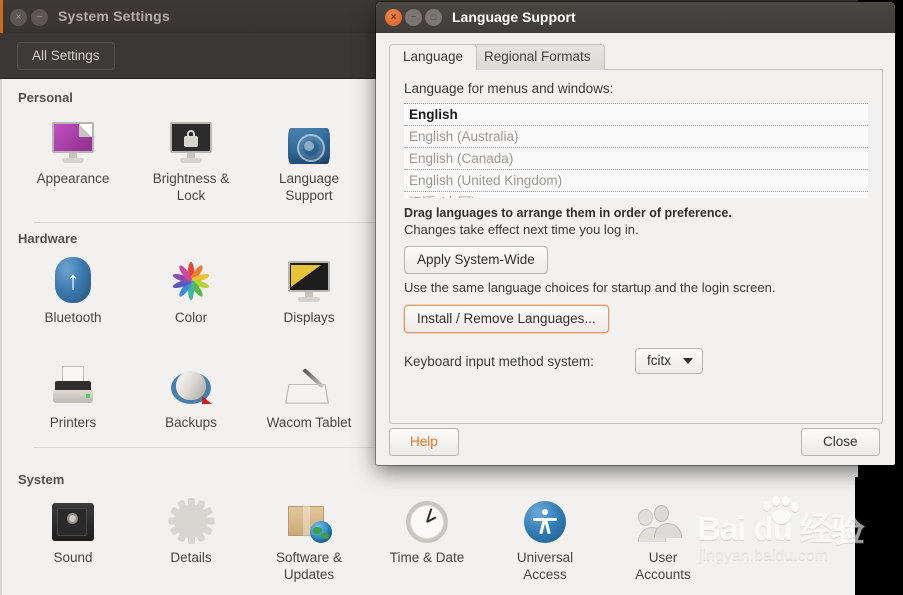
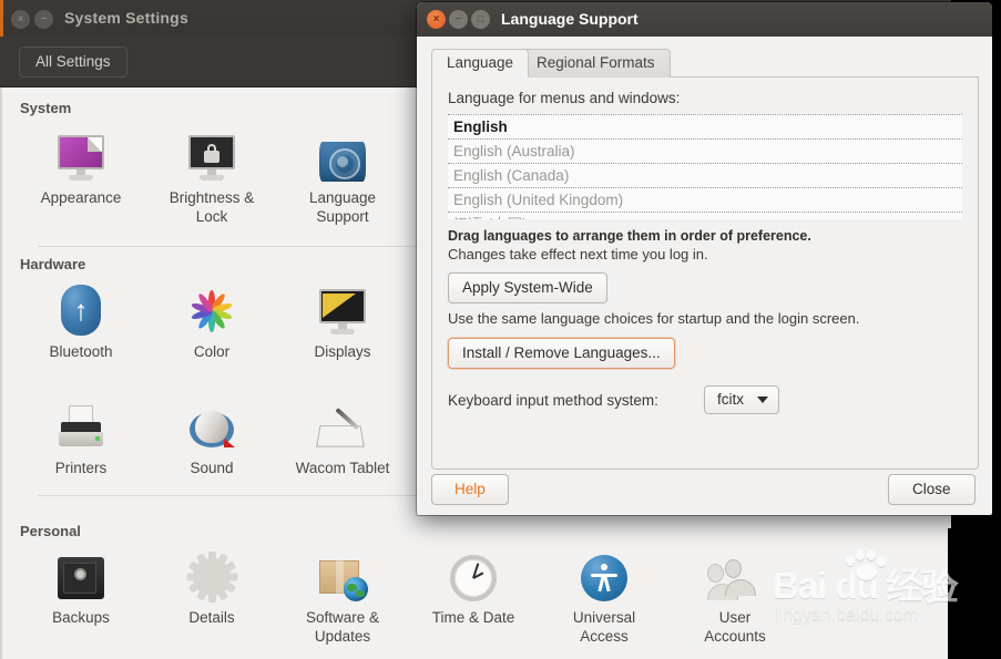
  ×
  −
  System Settings
  All Settings
- Personal
+ System
  Appearance
  Brightness &
  Lock
  Language
  Support
  Hardware
  ↑
  Bluetooth
  Color
  Displays
  Printers
- Backups
+ Sound
  Wacom Tablet
- System
+ Personal
- Sound
+ Backups
  Details
  Software &
  Updates
  Time & Date
  Universal
  Access
  User
  Accounts
  ×
  −
  □
  Language Support
  Language
  Regional Formats
  Language for menus and windows:
  English
  English (Australia)
  English (Canada)
  English (United Kingdom)
  Drag languages to arrange them in order of preference.
  Changes take effect next time you log in.
  Apply System-Wide
  Use the same language choices for startup and the login screen.
  Install / Remove Languages...
  Keyboard input method system:
  fcitx
  Help
  Close
  Bai du 经验
